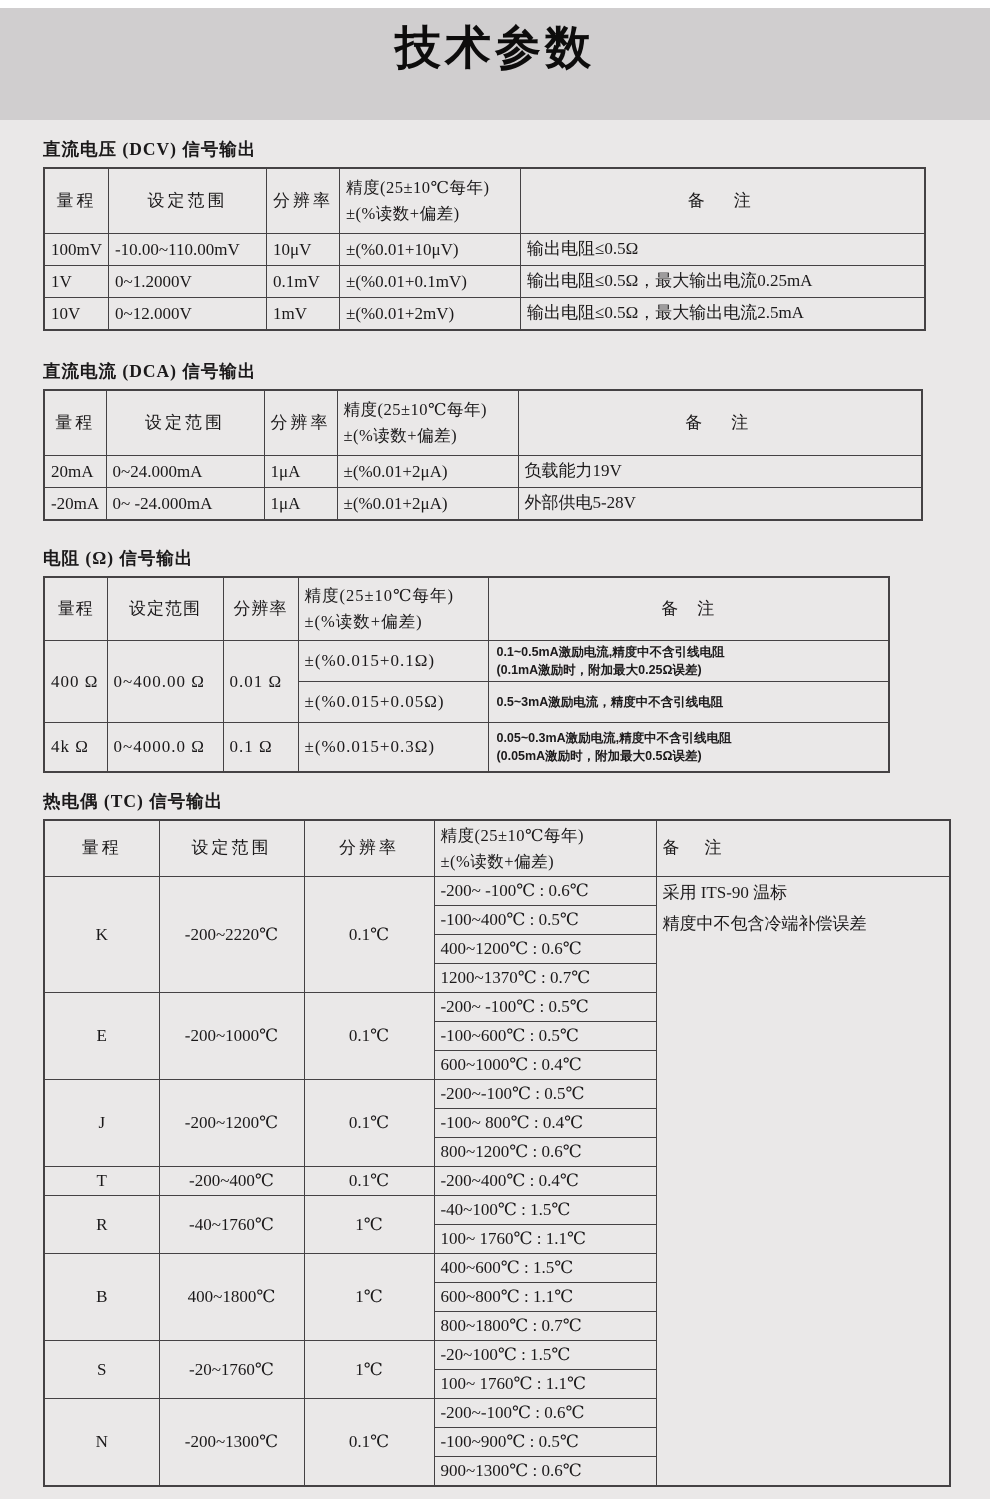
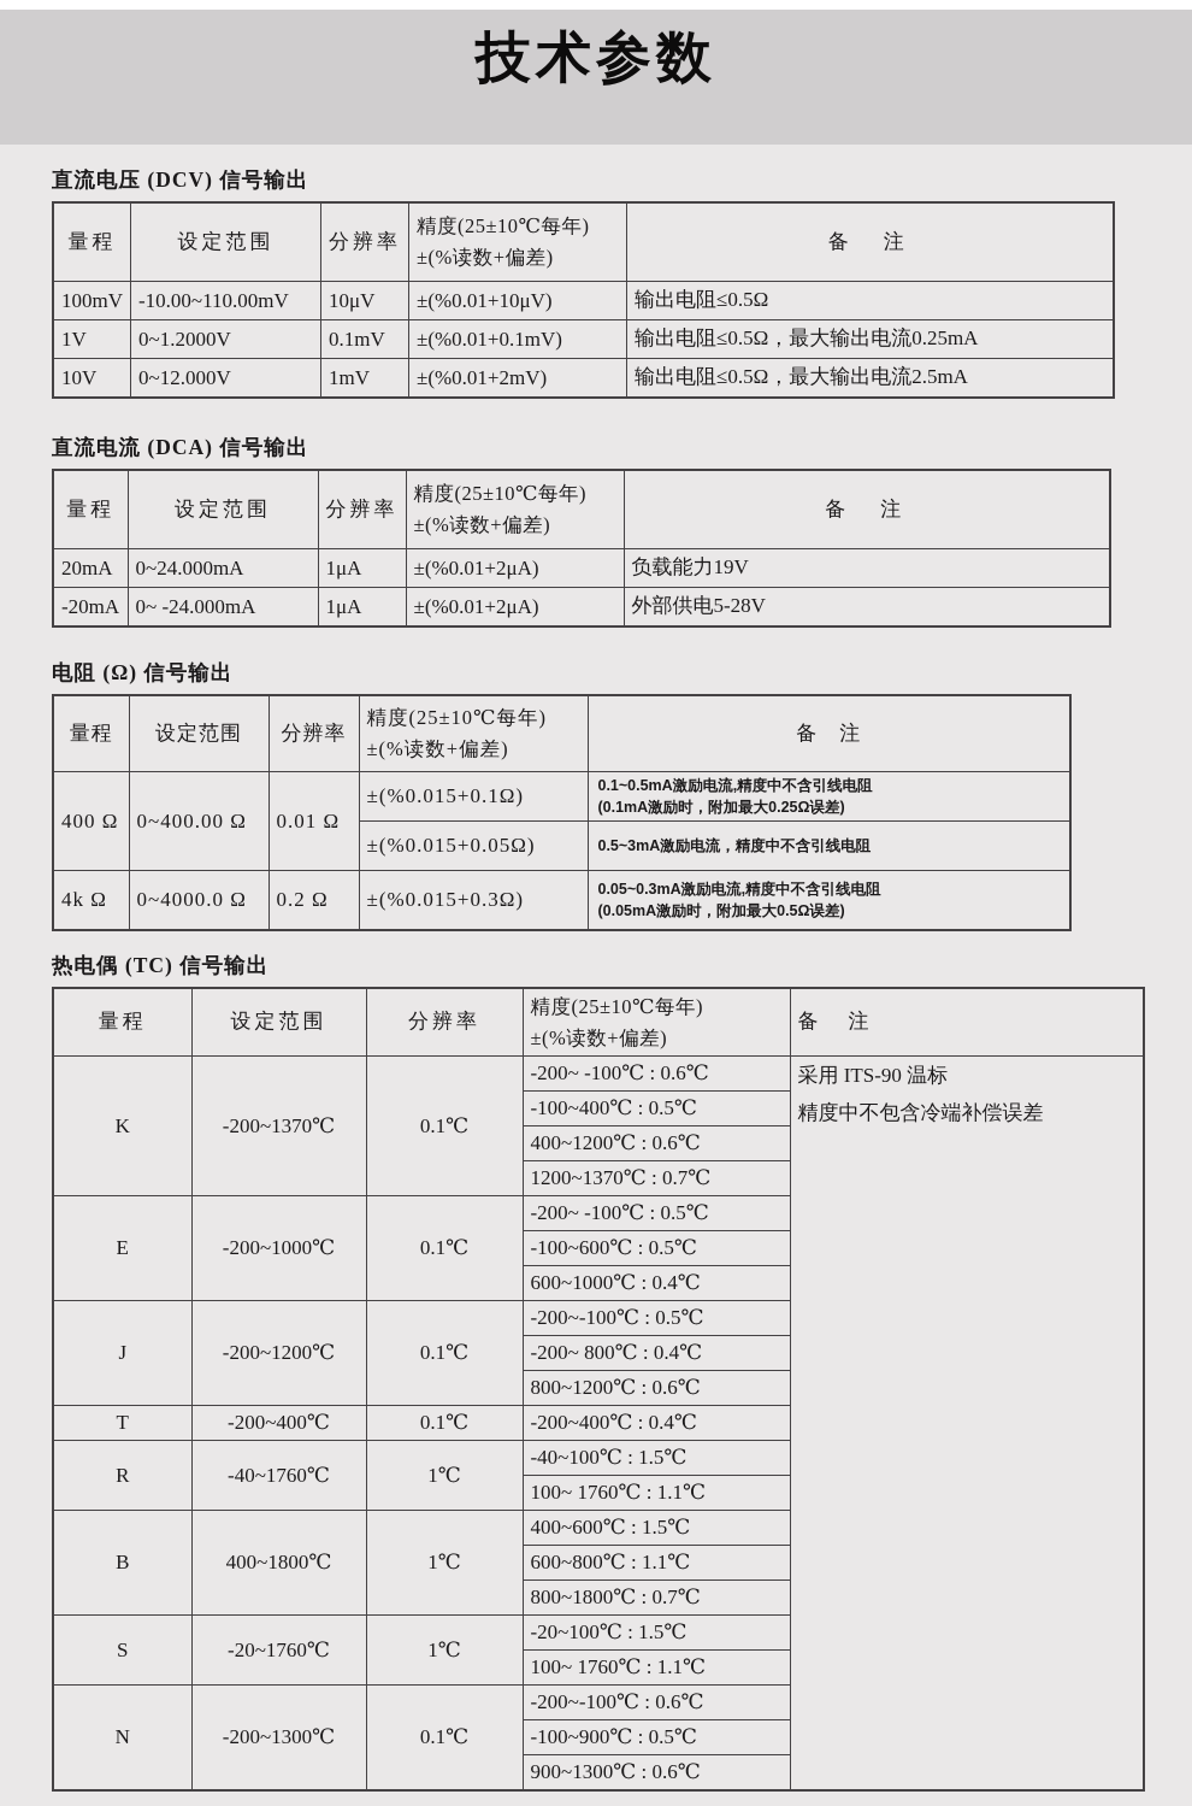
  技术参数
  直流电压 (DCV) 信号输出
  量程	设定范围	分辨率	精度(25±10℃每年) ±(%读数+偏差)	备 注
  100mV	-10.00~110.00mV	10μV	±(%0.01+10μV)	输出电阻≤0.5Ω
  1V	0~1.2000V	0.1mV	±(%0.01+0.1mV)	输出电阻≤0.5Ω，最大输出电流0.25mA
  10V	0~12.000V	1mV	±(%0.01+2mV)	输出电阻≤0.5Ω，最大输出电流2.5mA
  直流电流 (DCA) 信号输出
  量程	设定范围	分辨率	精度(25±10℃每年) ±(%读数+偏差)	备 注
  20mA	0~24.000mA	1μA	±(%0.01+2μA)	负载能力19V
  -20mA	0~ -24.000mA	1μA	±(%0.01+2μA)	外部供电5-28V
  电阻 (Ω) 信号输出
  量程	设定范围	分辨率	精度(25±10℃每年) ±(%读数+偏差)	备 注
  400 Ω	0~400.00 Ω	0.01 Ω	±(%0.015+0.1Ω)	0.1~0.5mA激励电流,精度中不含引线电阻 (0.1mA激励时，附加最大0.25Ω误差)
  ±(%0.015+0.05Ω)	0.5~3mA激励电流，精度中不含引线电阻
- 4k Ω	0~4000.0 Ω	0.1 Ω	±(%0.015+0.3Ω)	0.05~0.3mA激励电流,精度中不含引线电阻 (0.05mA激励时，附加最大0.5Ω误差)
+ 4k Ω	0~4000.0 Ω	0.2 Ω	±(%0.015+0.3Ω)	0.05~0.3mA激励电流,精度中不含引线电阻 (0.05mA激励时，附加最大0.5Ω误差)
  热电偶 (TC) 信号输出
  量程	设定范围	分辨率	精度(25±10℃每年) ±(%读数+偏差)	备 注
- K	-200~2220℃	0.1℃	-200~ -100℃ : 0.6℃	采用 ITS-90 温标 精度中不包含冷端补偿误差
+ K	-200~1370℃	0.1℃	-200~ -100℃ : 0.6℃	采用 ITS-90 温标 精度中不包含冷端补偿误差
  -100~400℃ : 0.5℃
  400~1200℃ : 0.6℃
  1200~1370℃ : 0.7℃
  E	-200~1000℃	0.1℃	-200~ -100℃ : 0.5℃
  -100~600℃ : 0.5℃
  600~1000℃ : 0.4℃
  J	-200~1200℃	0.1℃	-200~-100℃ : 0.5℃
- -100~ 800℃ : 0.4℃
+ -200~ 800℃ : 0.4℃
  800~1200℃ : 0.6℃
  T	-200~400℃	0.1℃	-200~400℃ : 0.4℃
  R	-40~1760℃	1℃	-40~100℃ : 1.5℃
  100~ 1760℃ : 1.1℃
  B	400~1800℃	1℃	400~600℃ : 1.5℃
  600~800℃ : 1.1℃
  800~1800℃ : 0.7℃
  S	-20~1760℃	1℃	-20~100℃ : 1.5℃
  100~ 1760℃ : 1.1℃
  N	-200~1300℃	0.1℃	-200~-100℃ : 0.6℃
  -100~900℃ : 0.5℃
  900~1300℃ : 0.6℃
